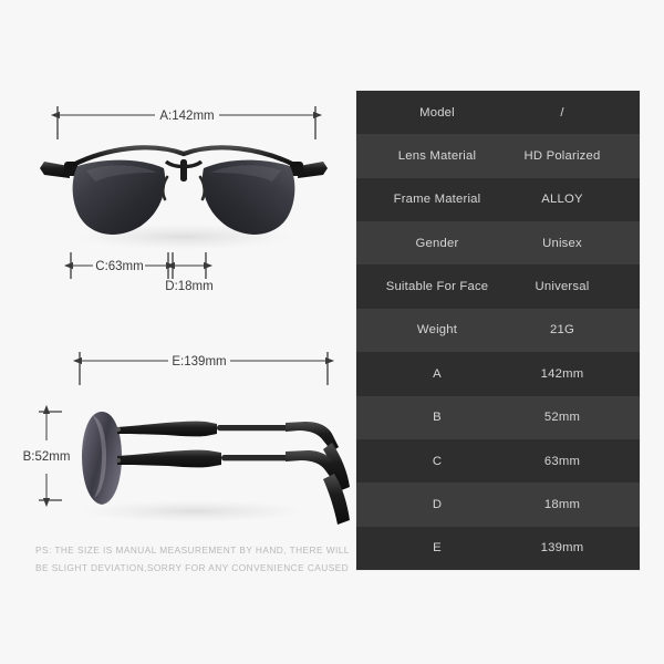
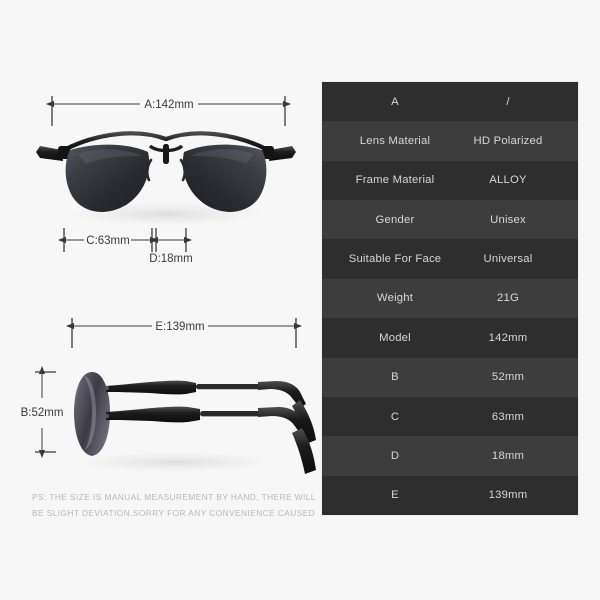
  A:142mm
  C:63mm
  D:18mm
  E:139mm
  B:52mm
  PS: THE SIZE IS MANUAL MEASUREMENT BY HAND, THERE WILL
  BE SLIGHT DEVIATION,SORRY FOR ANY CONVENIENCE CAUSED
- Model
+ A
  /
  Lens Material
  HD Polarized
  Frame Material
  ALLOY
  Gender
  Unisex
  Suitable For Face
  Universal
  Weight
  21G
- A
+ Model
  142mm
  B
  52mm
  C
  63mm
  D
  18mm
  E
  139mm
